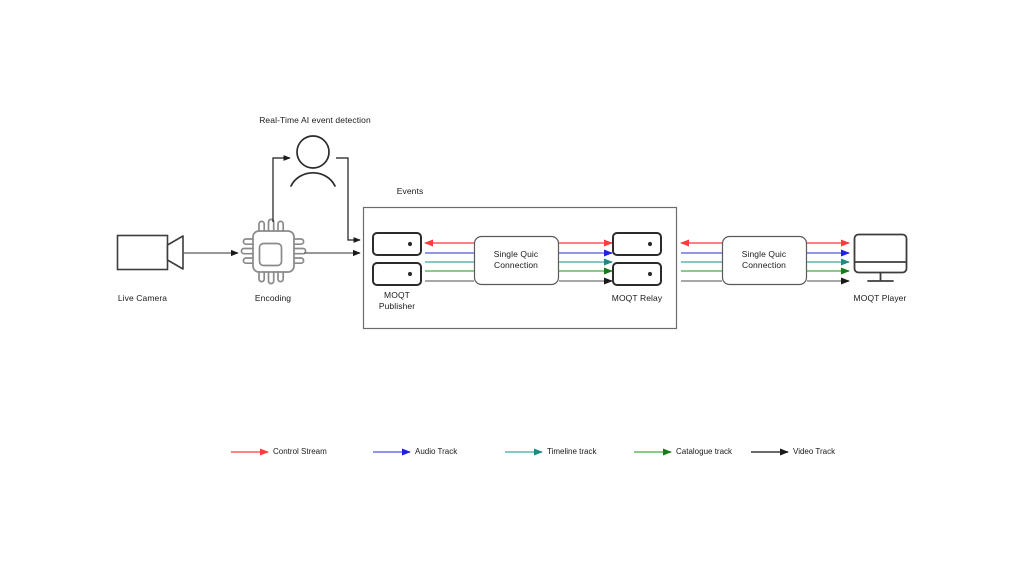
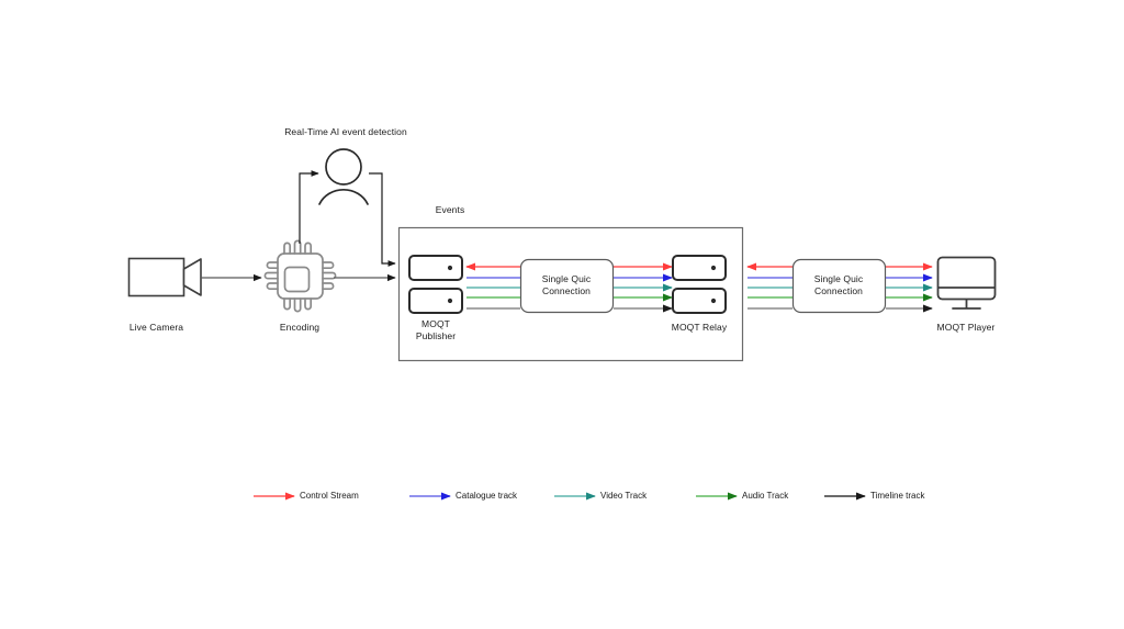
  Real-Time AI event detection
  Live Camera
  Encoding
  Events
  MOQT
  Publisher
  Single Quic
  Connection
  MOQT Relay
  Single Quic
  Connection
  MOQT Player
  Control Stream
- Audio Track
+ Catalogue track
- Timeline track
+ Video Track
- Catalogue track
+ Audio Track
- Video Track
+ Timeline track
